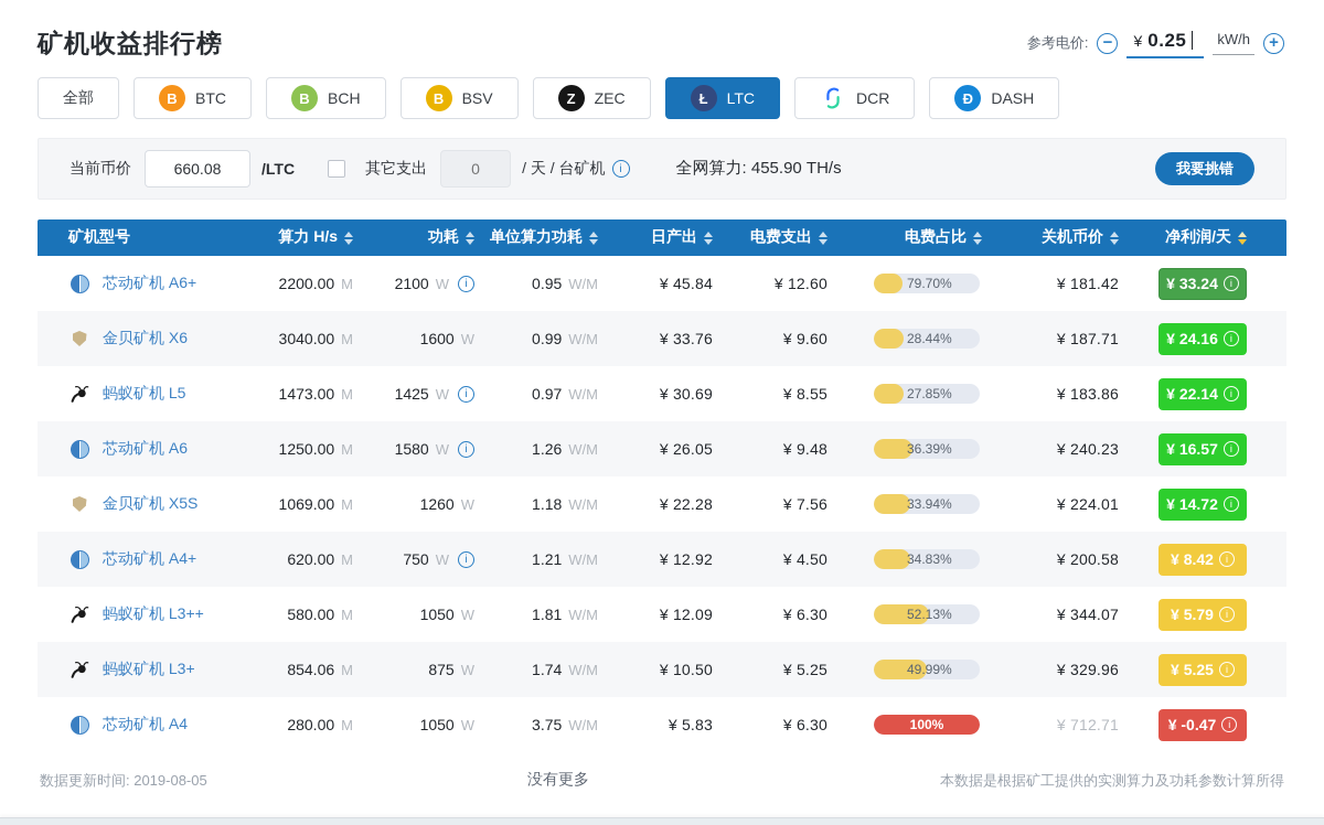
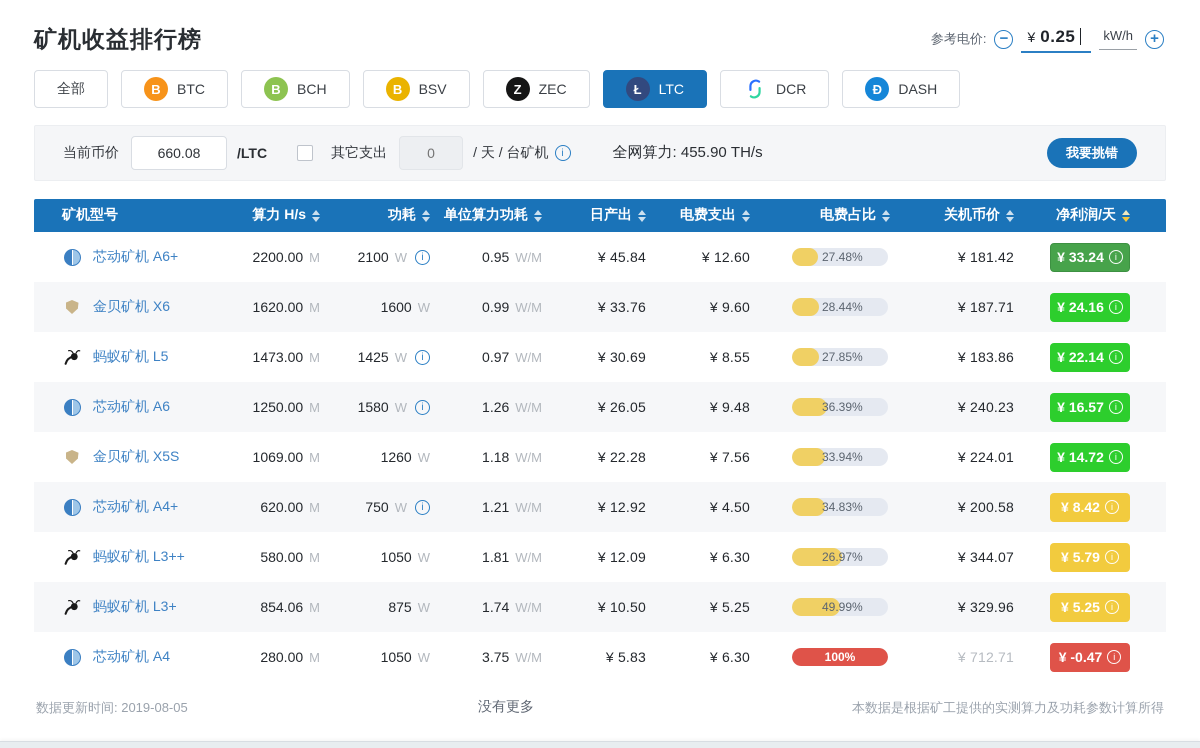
  矿机收益排行榜
  参考电价:
  −
  ¥
  0.25
  kW/h
  +
  全部
  B
  BTC
  B
  BCH
  B
  BSV
  Z
  ZEC
  Ł
  LTC
  DCR
  Đ
  DASH
  当前币价
  660.08
  /LTC
  其它支出
  0
  / 天 / 台矿机
  i
  全网算力: 455.90 TH/s
  我要挑错
  矿机型号
  算力 H/s
  功耗
  单位算力功耗
  日产出
  电费支出
  电费占比
  关机币价
  净利润/天
  芯动矿机 A6+
  2200.00
  M
  2100
  W
  i
  0.95
  W/M
  ¥ 45.84
  ¥ 12.60
- 79.70%
+ 27.48%
  ¥ 181.42
  ¥ 33.24
  i
  金贝矿机 X6
- 3040.00
+ 1620.00
  M
  1600
  W
  0.99
  W/M
  ¥ 33.76
  ¥ 9.60
  28.44%
  ¥ 187.71
  ¥ 24.16
  i
  蚂蚁矿机 L5
  1473.00
  M
  1425
  W
  i
  0.97
  W/M
  ¥ 30.69
  ¥ 8.55
  27.85%
  ¥ 183.86
  ¥ 22.14
  i
  芯动矿机 A6
  1250.00
  M
  1580
  W
  i
  1.26
  W/M
  ¥ 26.05
  ¥ 9.48
  36.39%
  ¥ 240.23
  ¥ 16.57
  i
  金贝矿机 X5S
  1069.00
  M
  1260
  W
  1.18
  W/M
  ¥ 22.28
  ¥ 7.56
  33.94%
  ¥ 224.01
  ¥ 14.72
  i
  芯动矿机 A4+
  620.00
  M
  750
  W
  i
  1.21
  W/M
  ¥ 12.92
  ¥ 4.50
  34.83%
  ¥ 200.58
  ¥ 8.42
  i
  蚂蚁矿机 L3++
  580.00
  M
  1050
  W
  1.81
  W/M
  ¥ 12.09
  ¥ 6.30
- 52.13%
+ 26.97%
  ¥ 344.07
  ¥ 5.79
  i
  蚂蚁矿机 L3+
  854.06
  M
  875
  W
  1.74
  W/M
  ¥ 10.50
  ¥ 5.25
  49.99%
  ¥ 329.96
  ¥ 5.25
  i
  芯动矿机 A4
  280.00
  M
  1050
  W
  3.75
  W/M
  ¥ 5.83
  ¥ 6.30
  100%
  ¥ 712.71
  ¥ -0.47
  i
  数据更新时间: 2019-08-05
  没有更多
  本数据是根据矿工提供的实测算力及功耗参数计算所得
